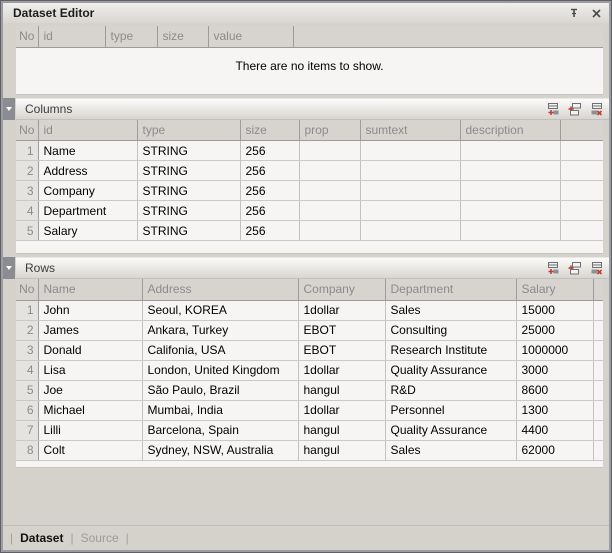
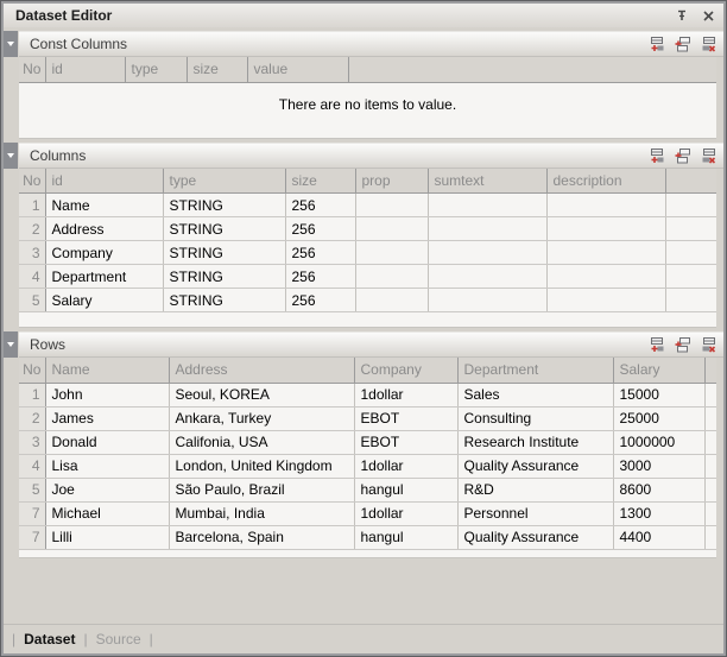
  Dataset Editor
+ Const Columns
  No	id	type	size	value
- There are no items to show.
+ There are no items to value.
  Columns
  No	id	type	size	prop	sumtext	description
  1	Name	STRING	256
  2	Address	STRING	256
  3	Company	STRING	256
  4	Department	STRING	256
  5	Salary	STRING	256
  Rows
  No	Name	Address	Company	Department	Salary
  1	John	Seoul, KOREA	1dollar	Sales	15000
  2	James	Ankara, Turkey	EBOT	Consulting	25000
  3	Donald	Califonia, USA	EBOT	Research Institute	1000000
  4	Lisa	London, United Kingdom	1dollar	Quality Assurance	3000
  5	Joe	São Paulo, Brazil	hangul	R&D	8600
- 6	Michael	Mumbai, India	1dollar	Personnel	1300
+ 7	Michael	Mumbai, India	1dollar	Personnel	1300
  7	Lilli	Barcelona, Spain	hangul	Quality Assurance	4400
- 8	Colt	Sydney, NSW, Australia	hangul	Sales	62000
  |
  Dataset
  |
  Source
  |
